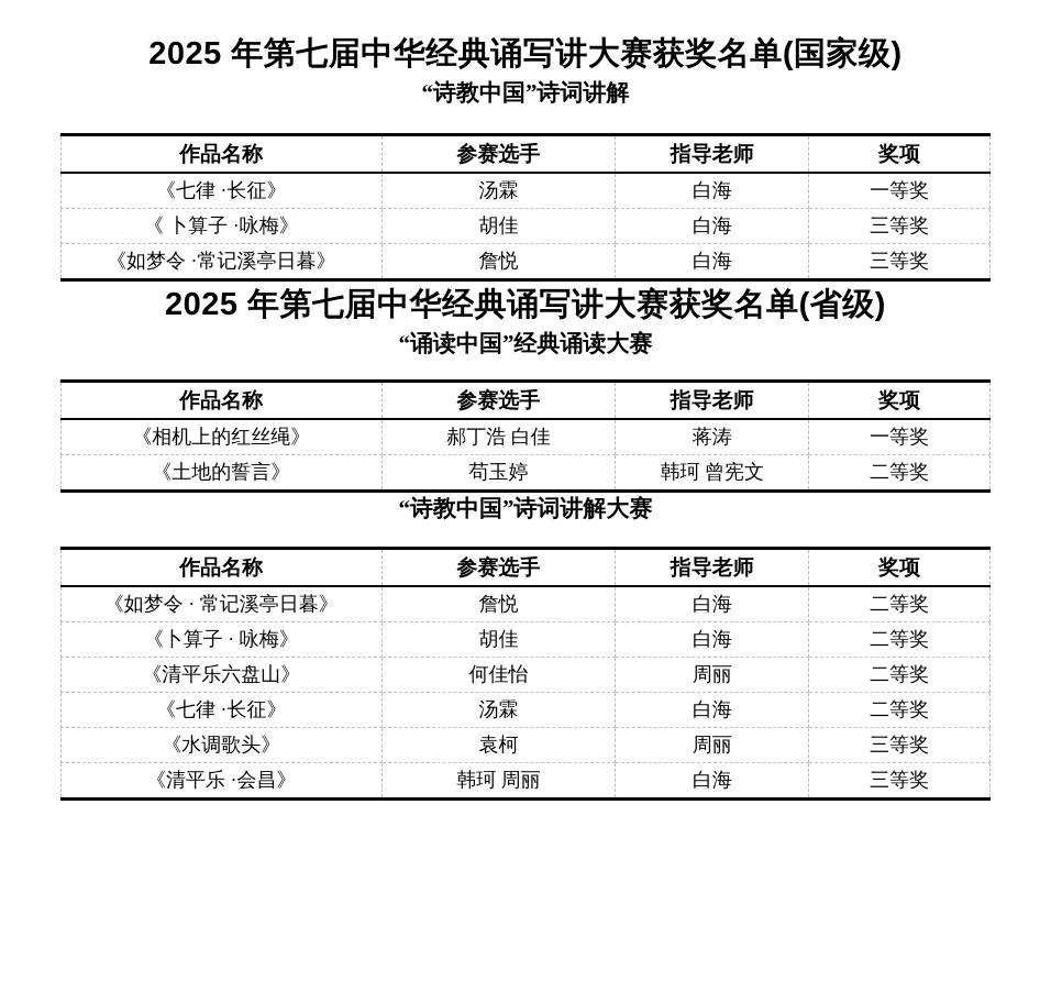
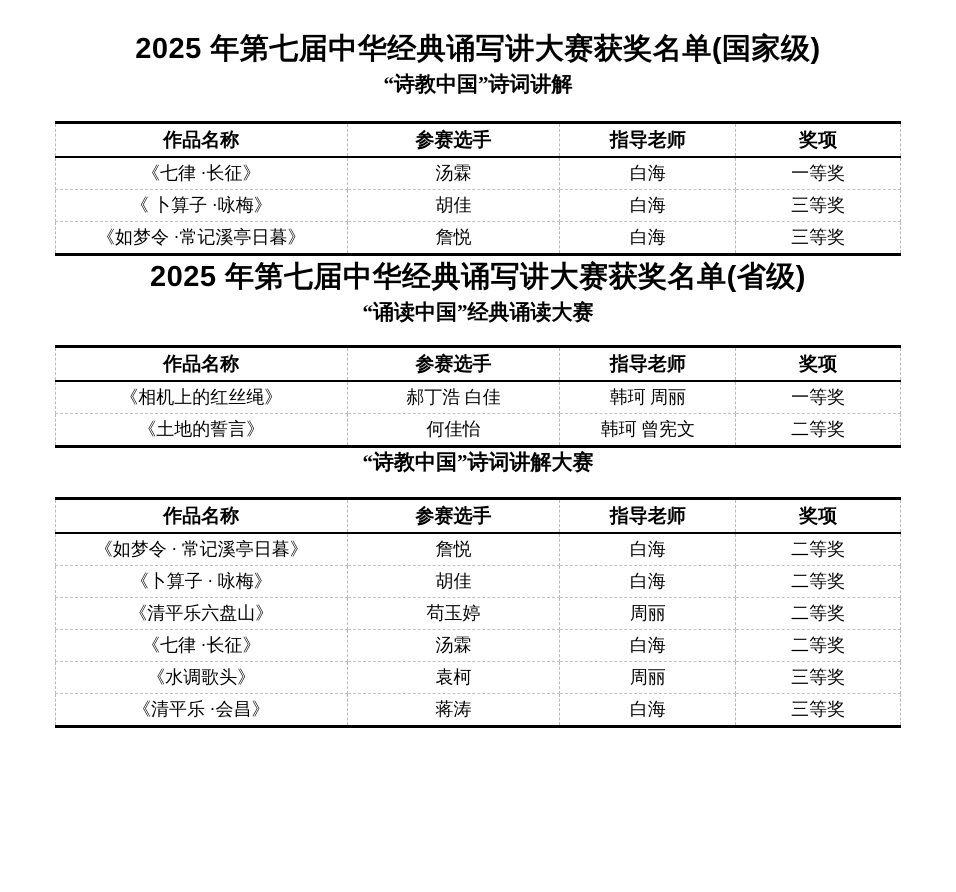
  2025 年第七届中华经典诵写讲大赛获奖名单(国家级)
  “诗教中国”诗词讲解
  作品名称	参赛选手	指导老师	奖项
  《七律 ·长征》	汤霖	白海	一等奖
  《 卜算子 ·咏梅》	胡佳	白海	三等奖
  《如梦令 ·常记溪亭日暮》	詹悦	白海	三等奖
  2025 年第七届中华经典诵写讲大赛获奖名单(省级)
  “诵读中国”经典诵读大赛
  作品名称	参赛选手	指导老师	奖项
- 《相机上的红丝绳》	郝丁浩 白佳	蒋涛	一等奖
+ 《相机上的红丝绳》	郝丁浩 白佳	韩珂 周丽	一等奖
- 《土地的誓言》	苟玉婷	韩珂 曾宪文	二等奖
+ 《土地的誓言》	何佳怡	韩珂 曾宪文	二等奖
  “诗教中国”诗词讲解大赛
  作品名称	参赛选手	指导老师	奖项
  《如梦令 · 常记溪亭日暮》	詹悦	白海	二等奖
  《卜算子 · 咏梅》	胡佳	白海	二等奖
- 《清平乐六盘山》	何佳怡	周丽	二等奖
+ 《清平乐六盘山》	苟玉婷	周丽	二等奖
  《七律 ·长征》	汤霖	白海	二等奖
  《水调歌头》	袁柯	周丽	三等奖
- 《清平乐 ·会昌》	韩珂 周丽	白海	三等奖
+ 《清平乐 ·会昌》	蒋涛	白海	三等奖
